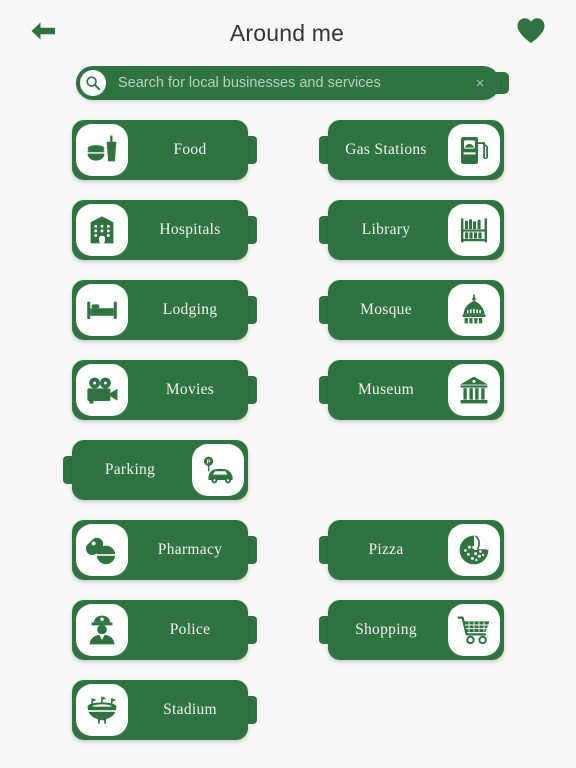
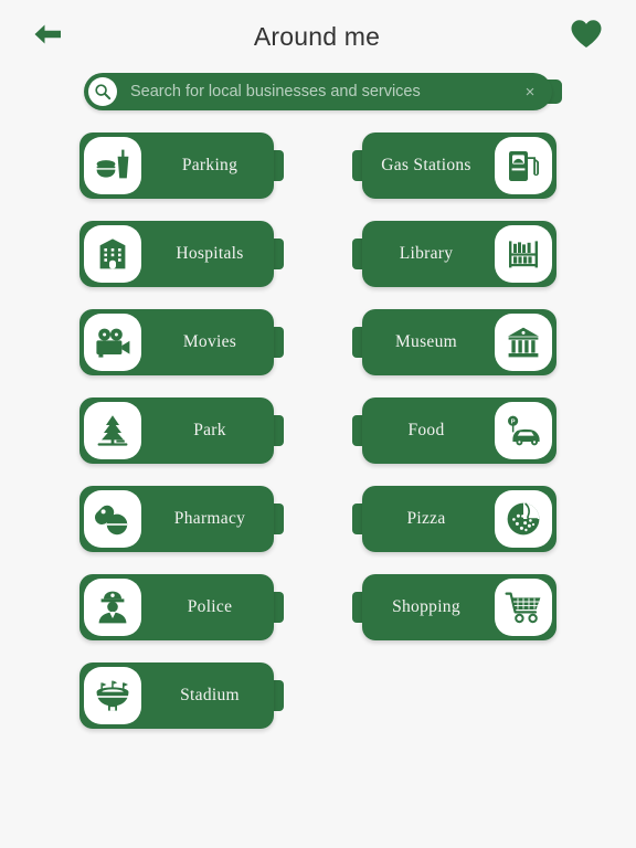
  Around me
  Search for local businesses and services
  ×
- Food
+ Parking
  Gas Stations
  Hospitals
  Library
- Lodging
- Mosque
  Movies
  Museum
+ Park
- Parking
+ Food
  Pharmacy
  Pizza
  Police
  Shopping
  Stadium
